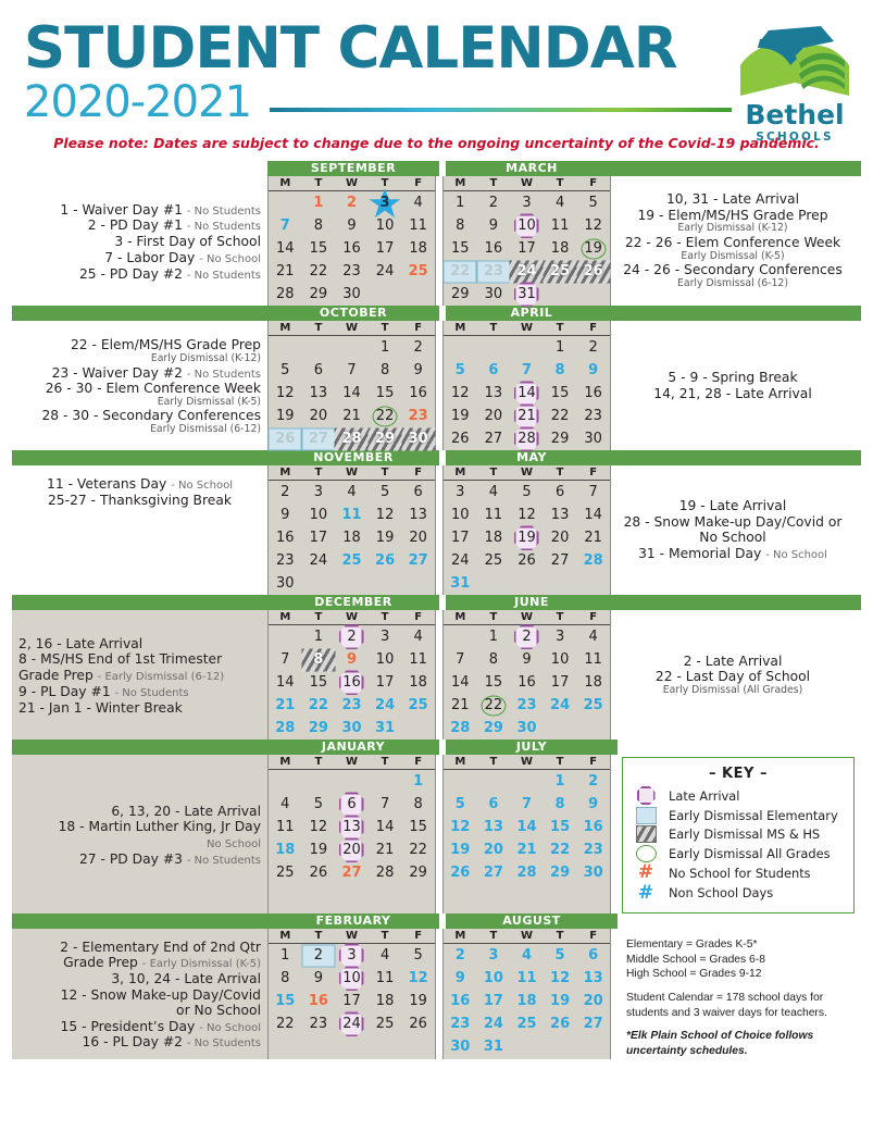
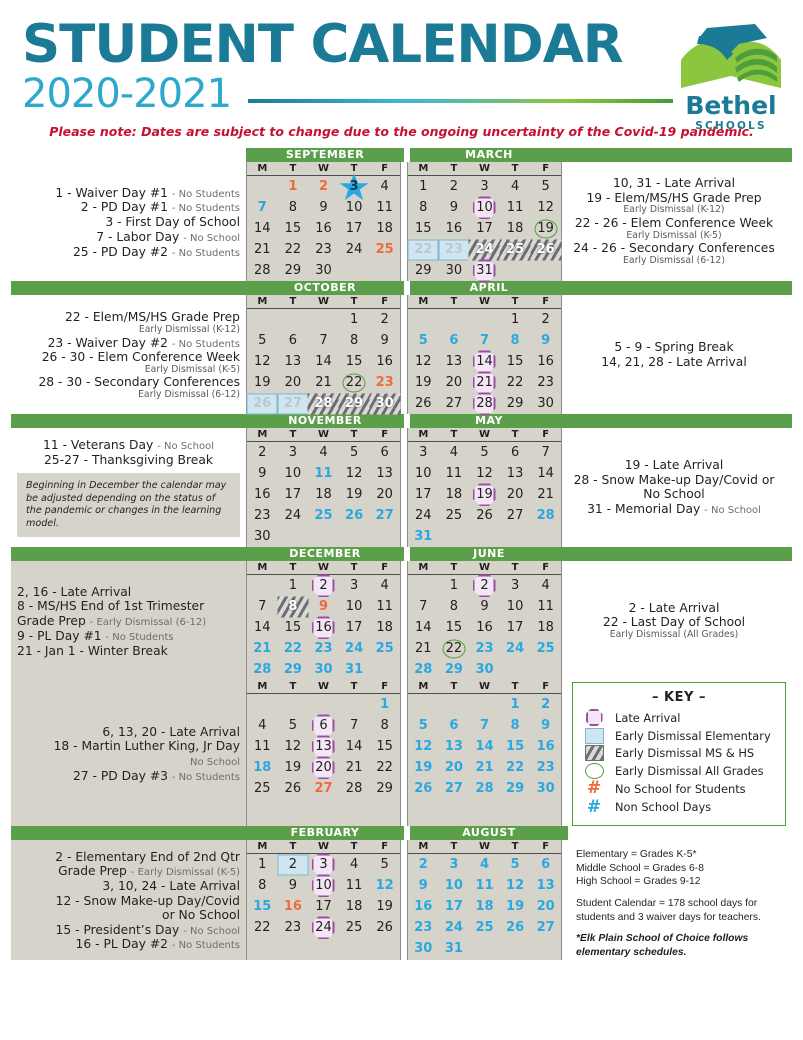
  STUDENT CALENDAR
  2020-2021
  Please note: Dates are subject to change due to the ongoing uncertainty of the Covid-19 pandemic.
  Bethel
  SCHOOLS
  SEPTEMBER
  MARCH
  1 - Waiver Day #1 - No Students
  2 - PD Day #1 - No Students
  3 - First Day of School
  7 - Labor Day - No School
  25 - PD Day #2 - No Students
  M	T	W	T	F
  	1	2	3	4
  7	8	9	10	11
  14	15	16	17	18
  21	22	23	24	25
  28	29	30
  M	T	W	T	F
  1	2	3	4	5
  8	9	10	11	12
  15	16	17	18	19
  22	23	24	25	26
  29	30	31
  10, 31 - Late Arrival
  19 - Elem/MS/HS Grade Prep
  Early Dismissal (K-12)
  22 - 26 - Elem Conference Week
  Early Dismissal (K-5)
  24 - 26 - Secondary Conferences
  Early Dismissal (6-12)
  OCTOBER
  APRIL
  22 - Elem/MS/HS Grade Prep
  Early Dismissal (K-12)
  23 - Waiver Day #2 - No Students
  26 - 30 - Elem Conference Week
  Early Dismissal (K-5)
  28 - 30 - Secondary Conferences
  Early Dismissal (6-12)
  M	T	W	T	F
  			1	2
  5	6	7	8	9
  12	13	14	15	16
  19	20	21	22	23
  26	27	28	29	30
  M	T	W	T	F
  			1	2
  5	6	7	8	9
  12	13	14	15	16
  19	20	21	22	23
  26	27	28	29	30
  5 - 9 - Spring Break
  14, 21, 28 - Late Arrival
  NOVEMBER
  MAY
  11 - Veterans Day - No School
  25-27 - Thanksgiving Break
+ Beginning in December the calendar may be adjusted depending on the status of the pandemic or changes in the learning model.
  M	T	W	T	F
  2	3	4	5	6
  9	10	11	12	13
  16	17	18	19	20
  23	24	25	26	27
  30
  M	T	W	T	F
  3	4	5	6	7
  10	11	12	13	14
  17	18	19	20	21
  24	25	26	27	28
  31
  19 - Late Arrival
  28 - Snow Make-up Day/Covid or
  No School
  31 - Memorial Day - No School
  DECEMBER
  JUNE
  2, 16 - Late Arrival
  8 - MS/HS End of 1st Trimester
  Grade Prep - Early Dismissal (6-12)
  9 - PL Day #1 - No Students
  21 - Jan 1 - Winter Break
  M	T	W	T	F
  	1	2	3	4
  7	8	9	10	11
  14	15	16	17	18
  21	22	23	24	25
  28	29	30	31
  M	T	W	T	F
  	1	2	3	4
  7	8	9	10	11
  14	15	16	17	18
  21	22	23	24	25
  28	29	30
  2 - Late Arrival
  22 - Last Day of School
  Early Dismissal (All Grades)
- JANUARY
- JULY
  6, 13, 20 - Late Arrival
  18 - Martin Luther King, Jr Day
  No School
  27 - PD Day #3 - No Students
  M	T	W	T	F
  				1
  4	5	6	7	8
  11	12	13	14	15
  18	19	20	21	22
  25	26	27	28	29
  M	T	W	T	F
  			1	2
  5	6	7	8	9
  12	13	14	15	16
  19	20	21	22	23
  26	27	28	29	30
  – KEY –
  Late Arrival
  Early Dismissal Elementary
  Early Dismissal MS & HS
  Early Dismissal All Grades
  #
  No School for Students
  #
  Non School Days
  FEBRUARY
  AUGUST
  2 - Elementary End of 2nd Qtr
  Grade Prep - Early Dismissal (K-5)
  3, 10, 24 - Late Arrival
  12 - Snow Make-up Day/Covid
  or No School
  15 - President’s Day - No School
  16 - PL Day #2 - No Students
  M	T	W	T	F
  1	2	3	4	5
  8	9	10	11	12
  15	16	17	18	19
  22	23	24	25	26
  M	T	W	T	F
  2	3	4	5	6
  9	10	11	12	13
  16	17	18	19	20
  23	24	25	26	27
  30	31
  Elementary = Grades K-5*
  Middle School = Grades 6-8
  High School = Grades 9-12
  Student Calendar = 178 school days for students and 3 waiver days for teachers.
- *Elk Plain School of Choice follows uncertainty schedules.
+ *Elk Plain School of Choice follows elementary schedules.
